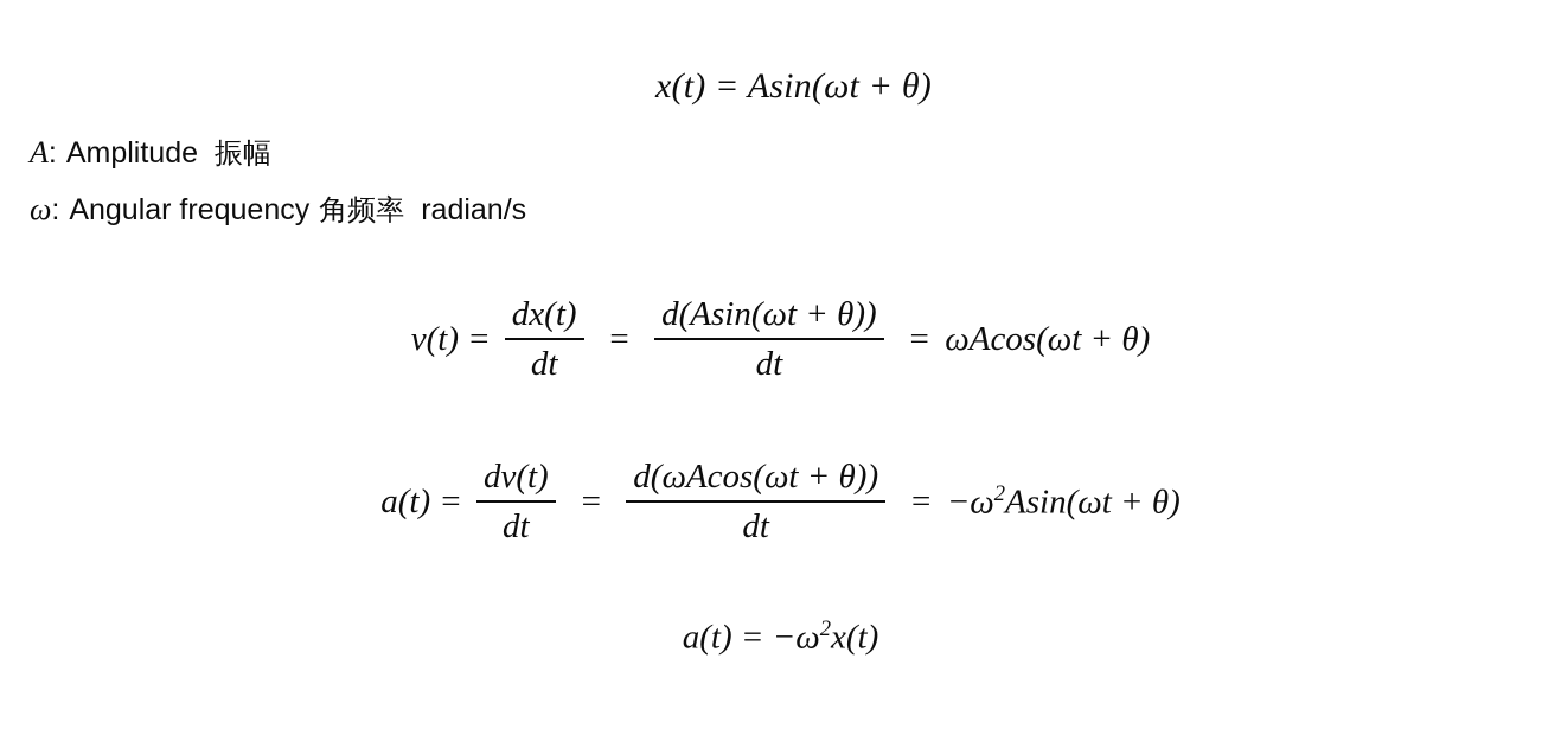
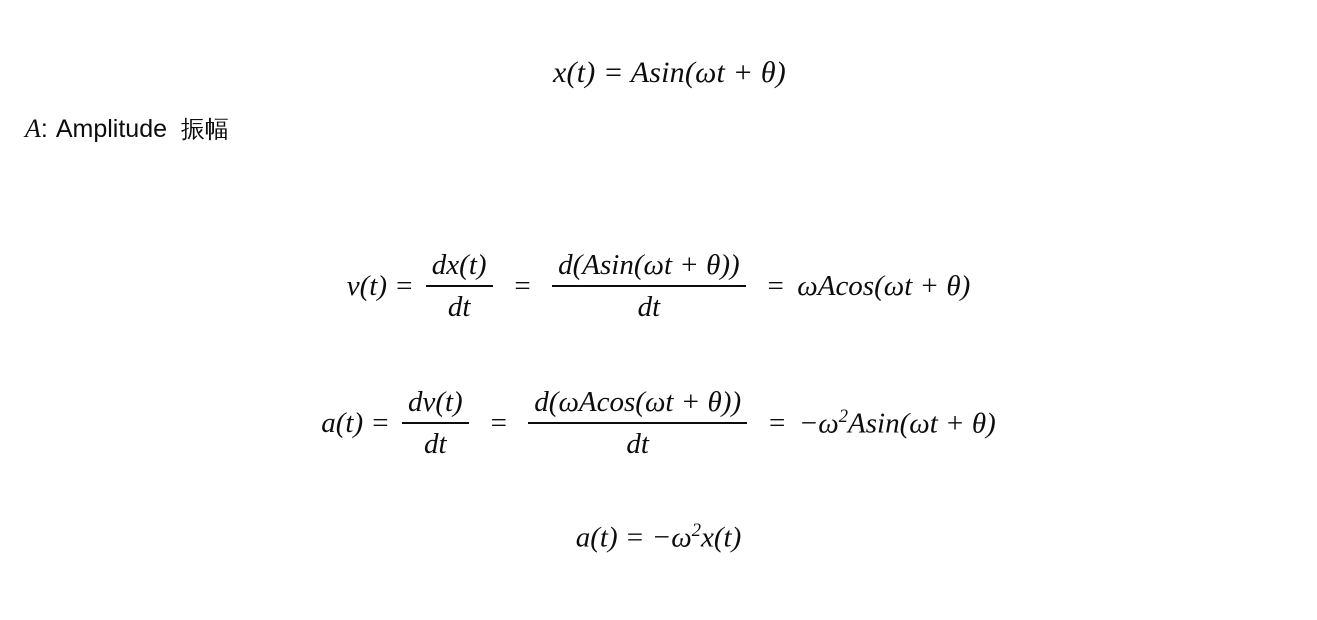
  x(t) = Asin(ωt + θ)
  A: Amplitude 振幅
- ω: Angular frequency 角频率 radian/s
  v(t) =
  dx(t)
  dt
  =
  d(Asin(ωt + θ))
  dt
  =
  ωAcos(ωt + θ)
  a(t) =
  dv(t)
  dt
  =
  d(ωAcos(ωt + θ))
  dt
  =
  −ω2Asin(ωt + θ)
  a(t) = −ω2x(t)
